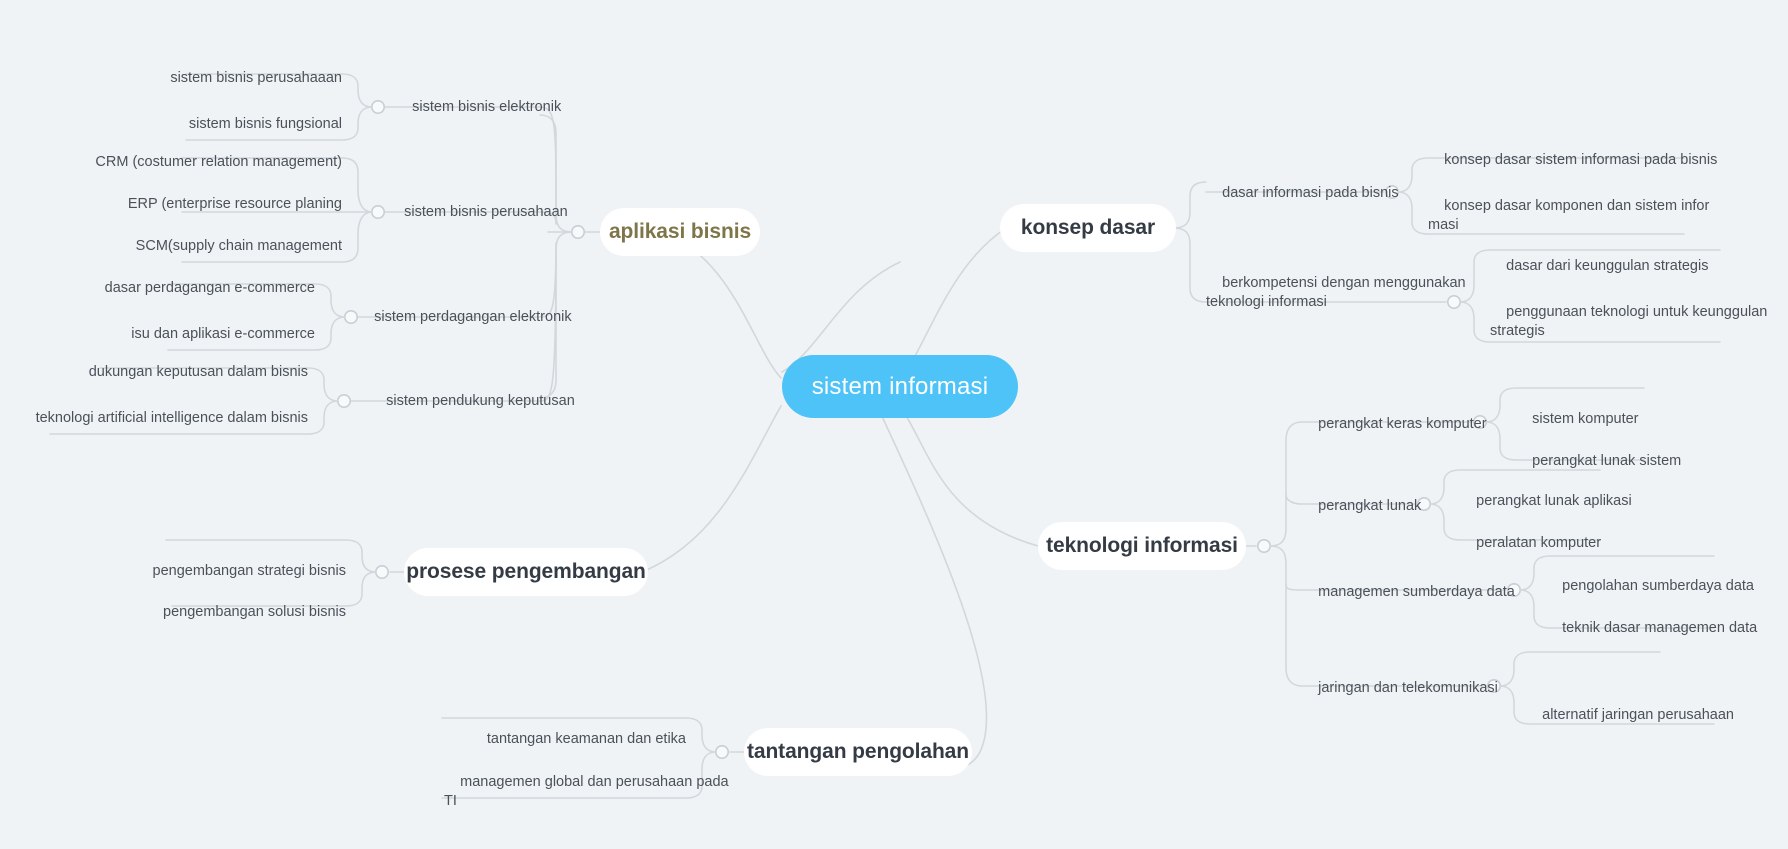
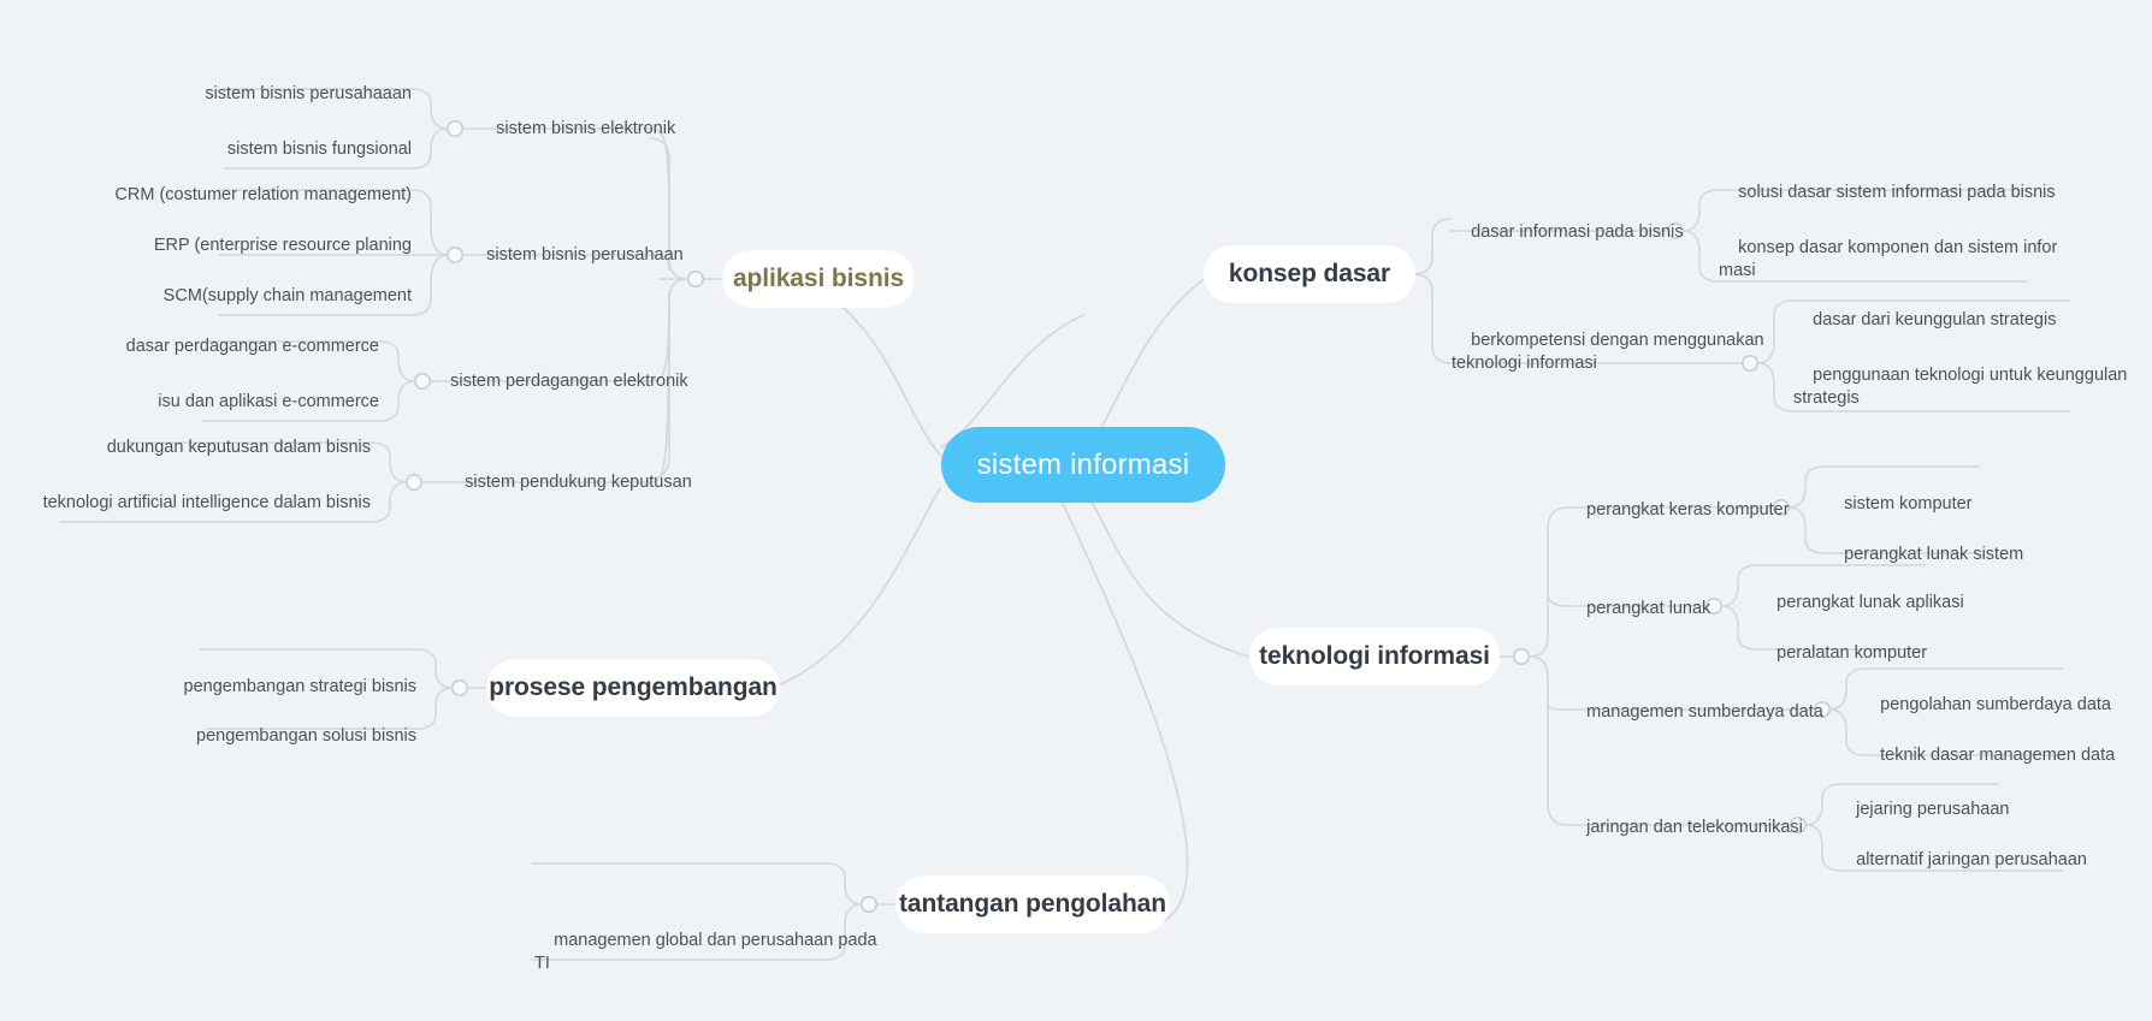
  sistem informasi
  aplikasi bisnis
  konsep dasar
  teknologi informasi
  prosese pengembangan
  tantangan pengolahan
  sistem bisnis elektronik
  sistem bisnis perusahaan
  sistem perdagangan elektronik
  sistem pendukung keputusan
  sistem bisnis perusahaaan
  sistem bisnis fungsional
  CRM (costumer relation management)
  ERP (enterprise resource planing
  SCM(supply chain management
  dasar perdagangan e-commerce
  isu dan aplikasi e-commerce
  dukungan keputusan dalam bisnis
  teknologi artificial intelligence dalam bisnis
  dasar informasi pada bisnis
  berkompetensi dengan menggunakan
  teknologi informasi
- konsep dasar sistem informasi pada bisnis
+ solusi dasar sistem informasi pada bisnis
  konsep dasar komponen dan sistem infor
  masi
  dasar dari keunggulan strategis
  penggunaan teknologi untuk keunggulan
  strategis
  perangkat keras komputer
  perangkat lunak
  managemen sumberdaya data
  jaringan dan telekomunikasi
  sistem komputer
  perangkat lunak sistem
  perangkat lunak aplikasi
  peralatan komputer
  pengolahan sumberdaya data
  teknik dasar managemen data
+ jejaring perusahaan
  alternatif jaringan perusahaan
  pengembangan strategi bisnis
  pengembangan solusi bisnis
- tantangan keamanan dan etika
  managemen global dan perusahaan pada
  TI
